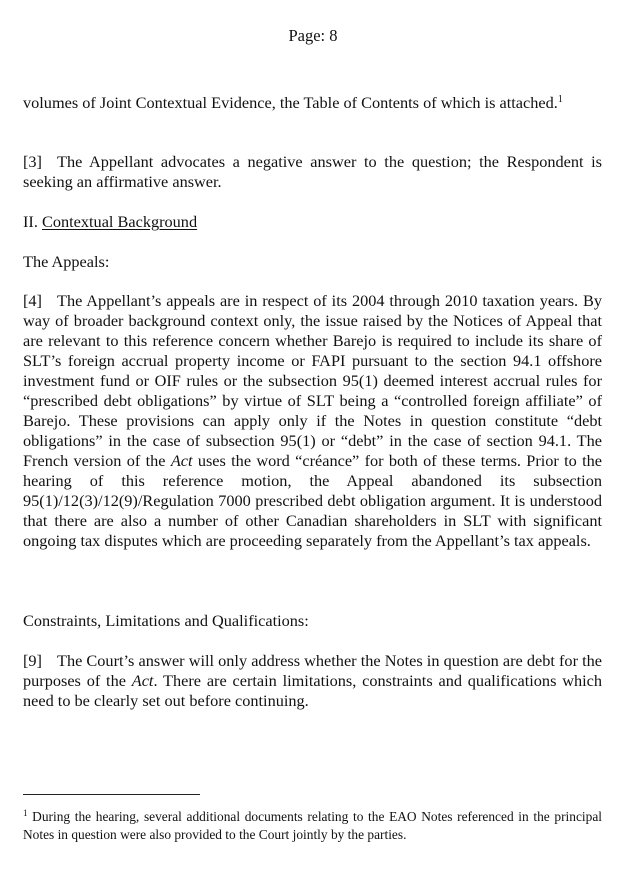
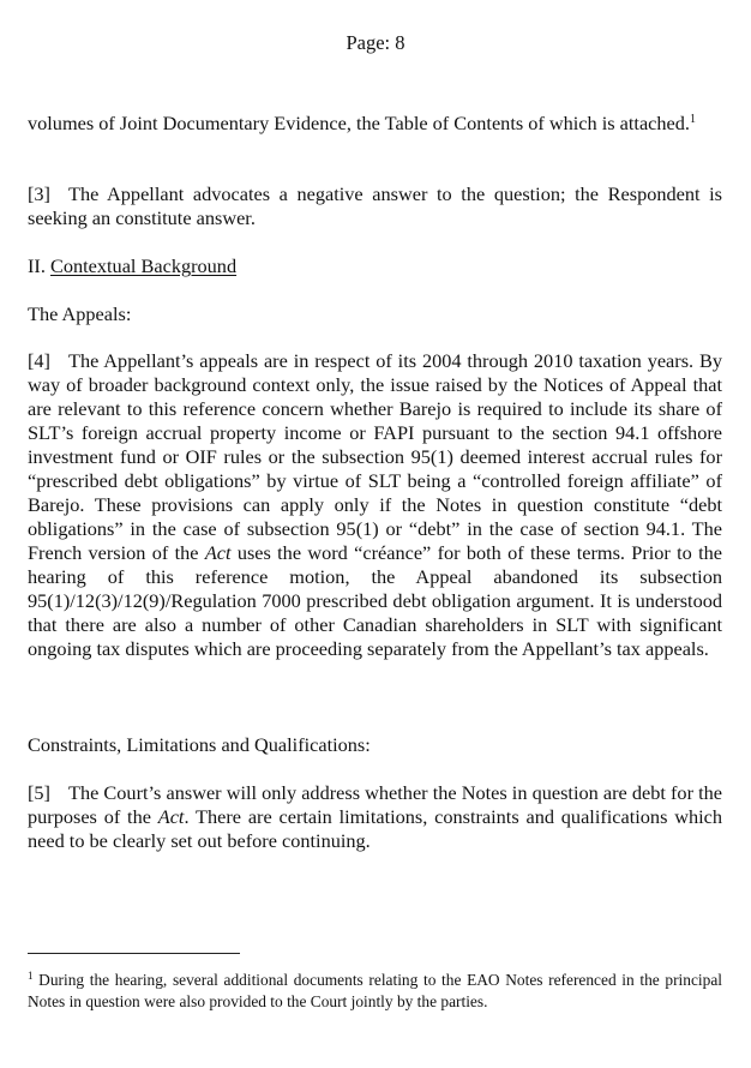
  Page: 8
- volumes of Joint Contextual Evidence, the Table of Contents of which is attached.1
+ volumes of Joint Documentary Evidence, the Table of Contents of which is attached.1
- [3] The Appellant advocates a negative answer to the question; the Respondent is seeking an affirmative answer.
+ [3] The Appellant advocates a negative answer to the question; the Respondent is seeking an constitute answer.
  II. Contextual Background
  The Appeals:
  [4] The Appellant’s appeals are in respect of its 2004 through 2010 taxation years. By way of broader background context only, the issue raised by the Notices of Appeal that are relevant to this reference concern whether Barejo is required to include its share of SLT’s foreign accrual property income or FAPI pursuant to the section 94.1 offshore investment fund or OIF rules or the subsection 95(1) deemed interest accrual rules for “prescribed debt obligations” by virtue of SLT being a “controlled foreign affiliate” of Barejo. These provisions can apply only if the Notes in question constitute “debt obligations” in the case of subsection 95(1) or “debt” in the case of section 94.1. The French version of the Act uses the word “créance” for both of these terms. Prior to the hearing of this reference motion, the Appeal abandoned its subsection 95(1)/12(3)/12(9)/Regulation 7000 prescribed debt obligation argument. It is understood that there are also a number of other Canadian shareholders in SLT with significant ongoing tax disputes which are proceeding separately from the Appellant’s tax appeals.
  Constraints, Limitations and Qualifications:
- [9] The Court’s answer will only address whether the Notes in question are debt for the purposes of the Act. There are certain limitations, constraints and qualifications which need to be clearly set out before continuing.
+ [5] The Court’s answer will only address whether the Notes in question are debt for the purposes of the Act. There are certain limitations, constraints and qualifications which need to be clearly set out before continuing.
  1 During the hearing, several additional documents relating to the EAO Notes referenced in the principal Notes in question were also provided to the Court jointly by the parties.
